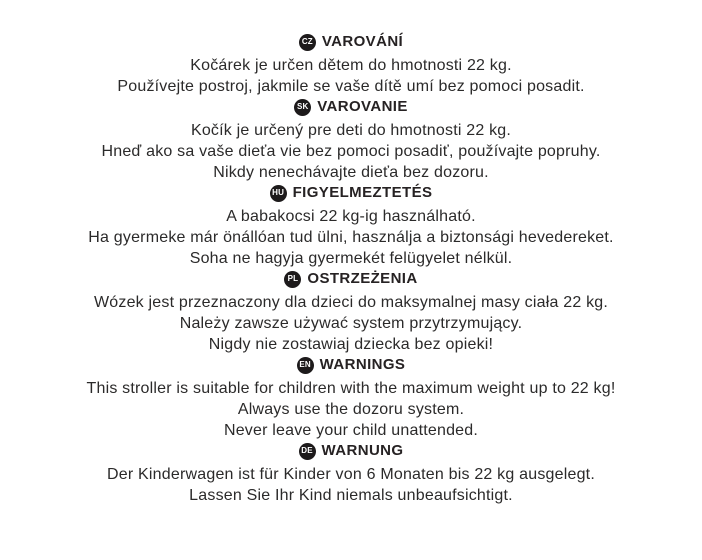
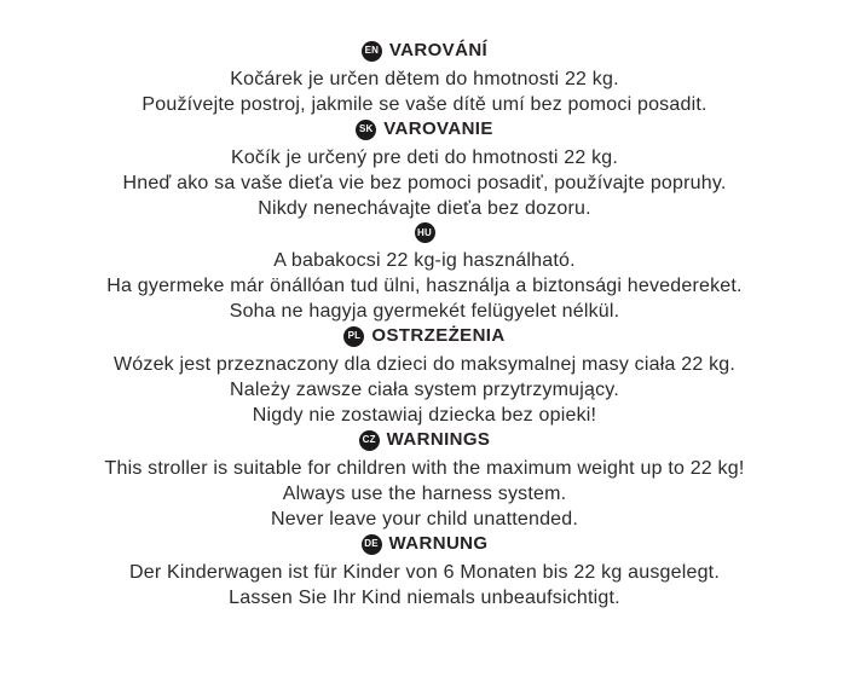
- CZ
+ EN
  VAROVÁNÍ
  Kočárek je určen dětem do hmotnosti 22 kg.
  Používejte postroj, jakmile se vaše dítě umí bez pomoci posadit.
  SK
  VAROVANIE
  Kočík je určený pre deti do hmotnosti 22 kg.
  Hneď ako sa vaše dieťa vie bez pomoci posadiť, používajte popruhy.
  Nikdy nenechávajte dieťa bez dozoru.
  HU
- FIGYELMEZTETÉS
  A babakocsi 22 kg-ig használható.
  Ha gyermeke már önállóan tud ülni, használja a biztonsági hevedereket.
  Soha ne hagyja gyermekét felügyelet nélkül.
  PL
  OSTRZEŻENIA
  Wózek jest przeznaczony dla dzieci do maksymalnej masy ciała 22 kg.
- Należy zawsze używać system przytrzymujący.
+ Należy zawsze ciała system przytrzymujący.
  Nigdy nie zostawiaj dziecka bez opieki!
- EN
+ CZ
  WARNINGS
  This stroller is suitable for children with the maximum weight up to 22 kg!
- Always use the dozoru system.
+ Always use the harness system.
  Never leave your child unattended.
  DE
  WARNUNG
  Der Kinderwagen ist für Kinder von 6 Monaten bis 22 kg ausgelegt.
  Lassen Sie Ihr Kind niemals unbeaufsichtigt.
